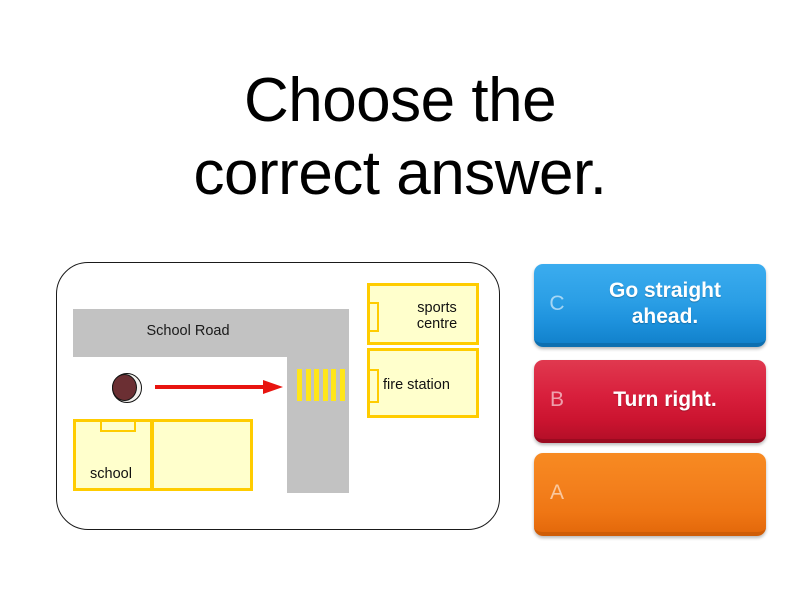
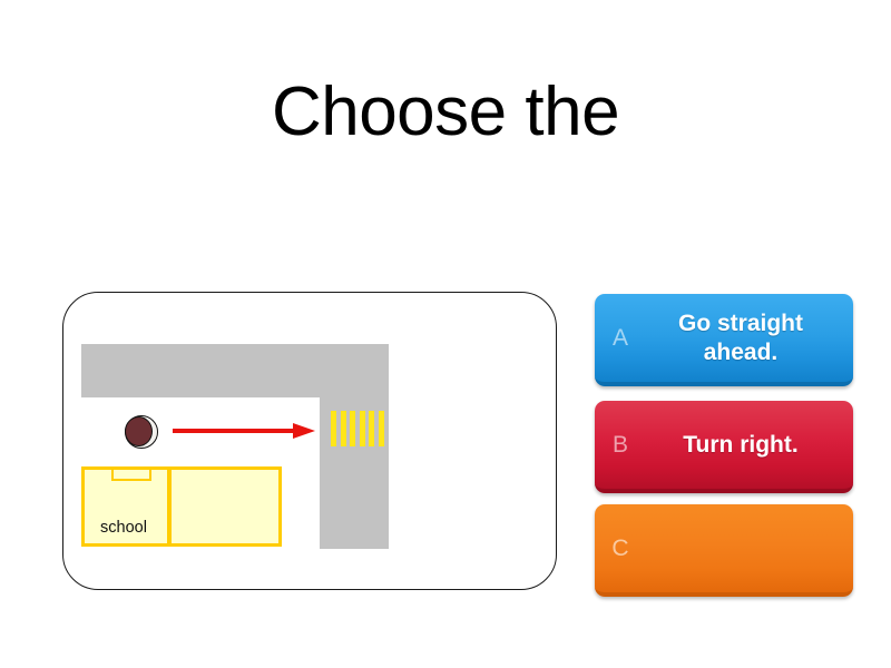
  Choose the
- correct answer.
- School Road
- sports
- centre
- fire station
  school
- C
+ A
  Go straight ahead.
  B
  Turn right.
- A
+ C
